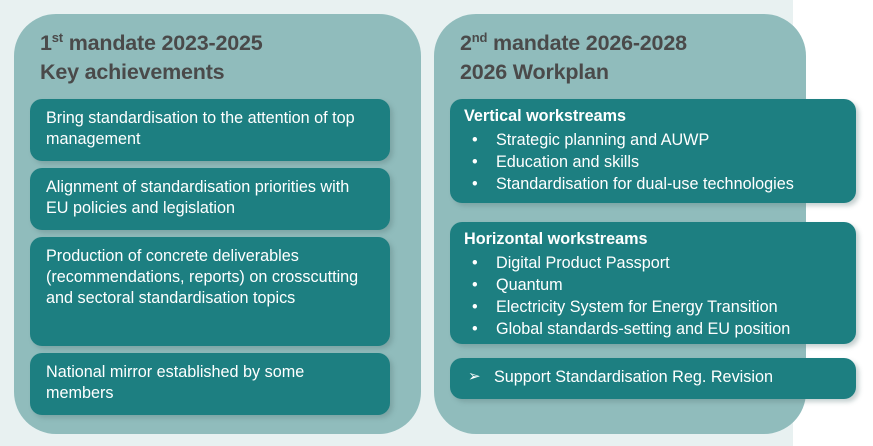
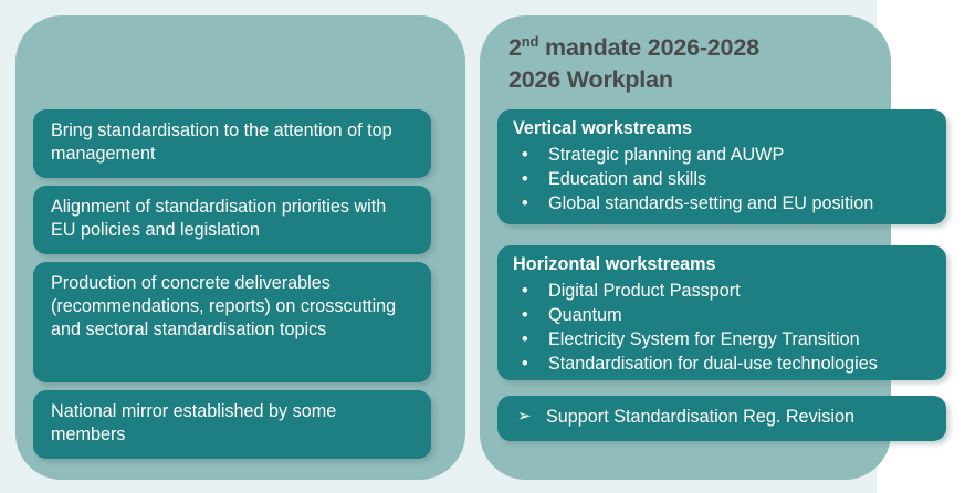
- 1st mandate 2023-2025
- Key achievements
  Bring standardisation to the attention of top management
  Alignment of standardisation priorities with EU policies and legislation
  Production of concrete deliverables (recommendations, reports) on crosscutting and sectoral standardisation topics
  National mirror established by some members
  2nd mandate 2026-2028
  2026 Workplan
  Vertical workstreams
  •
  Strategic planning and AUWP
  •
  Education and skills
  •
- Standardisation for dual-use technologies
+ Global standards-setting and EU position
  Horizontal workstreams
  •
  Digital Product Passport
  •
  Quantum
  •
  Electricity System for Energy Transition
  •
- Global standards-setting and EU position
+ Standardisation for dual-use technologies
  ➢
  Support Standardisation Reg. Revision
